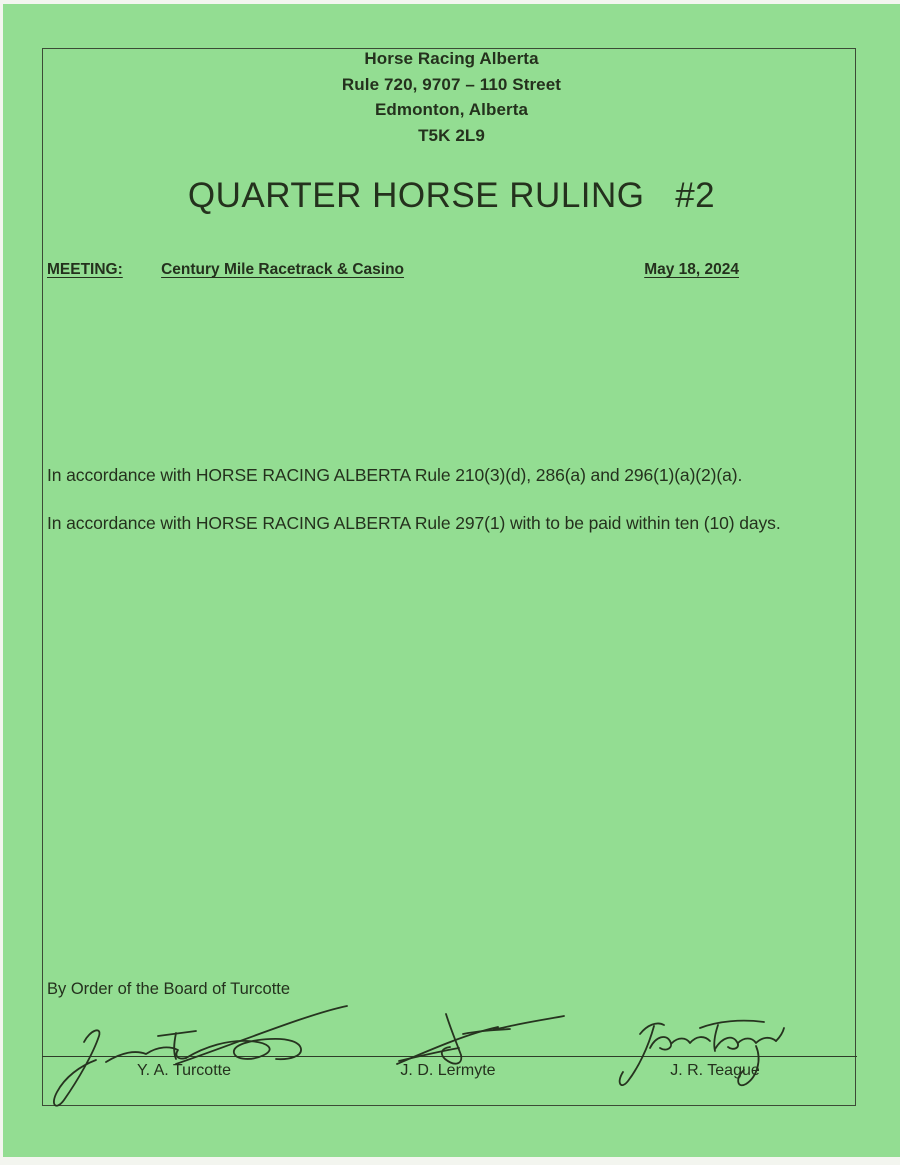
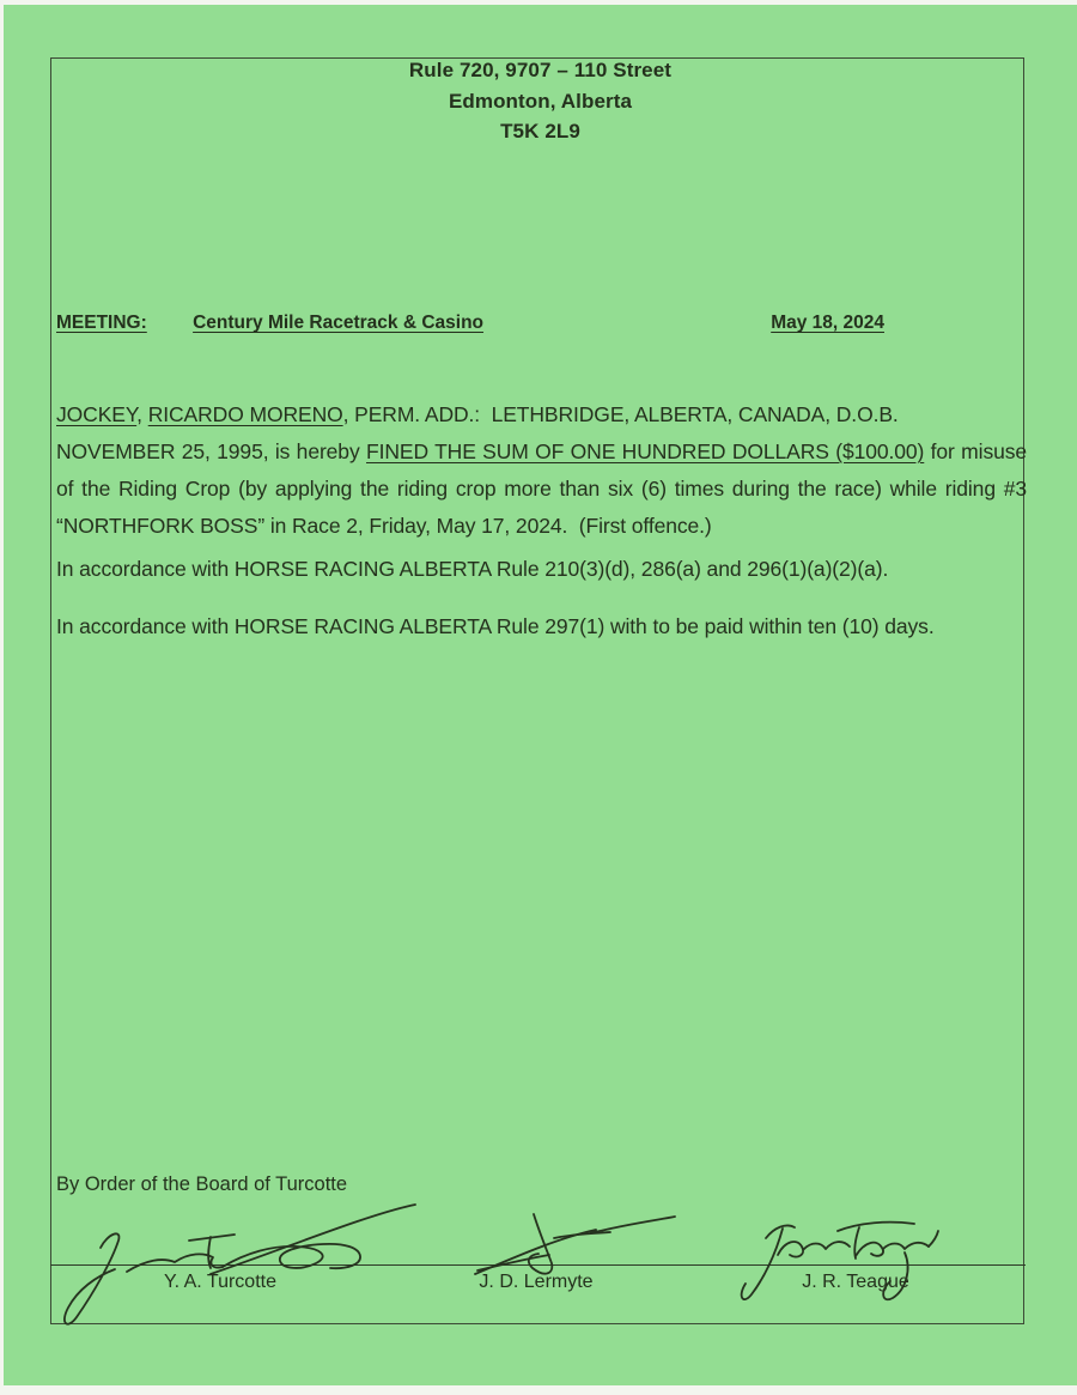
- Horse Racing Alberta
  Rule 720, 9707 – 110 Street
  Edmonton, Alberta
  T5K 2L9
- QUARTER HORSE RULING #2
  MEETING: Century Mile Racetrack & Casino
  May 18, 2024
+ JOCKEY, RICARDO MORENO, PERM. ADD.: LETHBRIDGE, ALBERTA, CANADA, D.O.B.
+ NOVEMBER 25, 1995, is hereby FINED THE SUM OF ONE HUNDRED DOLLARS ($100.00) for misuse of the Riding Crop (by applying the riding crop more than six (6) times during the race) while riding #3 “NORTHFORK BOSS” in Race 2, Friday, May 17, 2024. (First offence.)
  In accordance with HORSE RACING ALBERTA Rule 210(3)(d), 286(a) and 296(1)(a)(2)(a).
  In accordance with HORSE RACING ALBERTA Rule 297(1) with to be paid within ten (10) days.
  By Order of the Board of Turcotte
  Y. A. Turcotte
  J. D. Lermyte
  J. R. Teague
